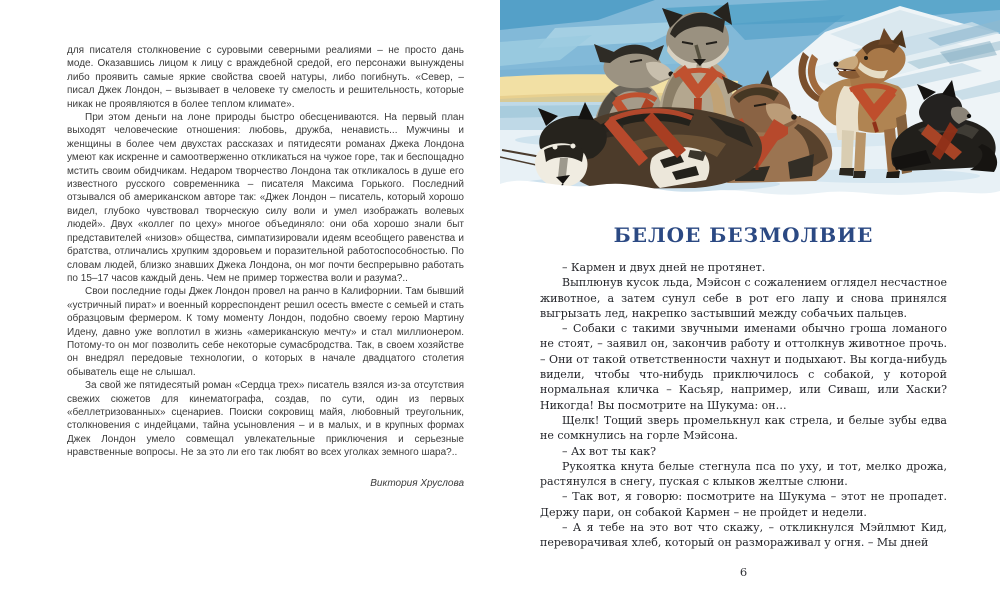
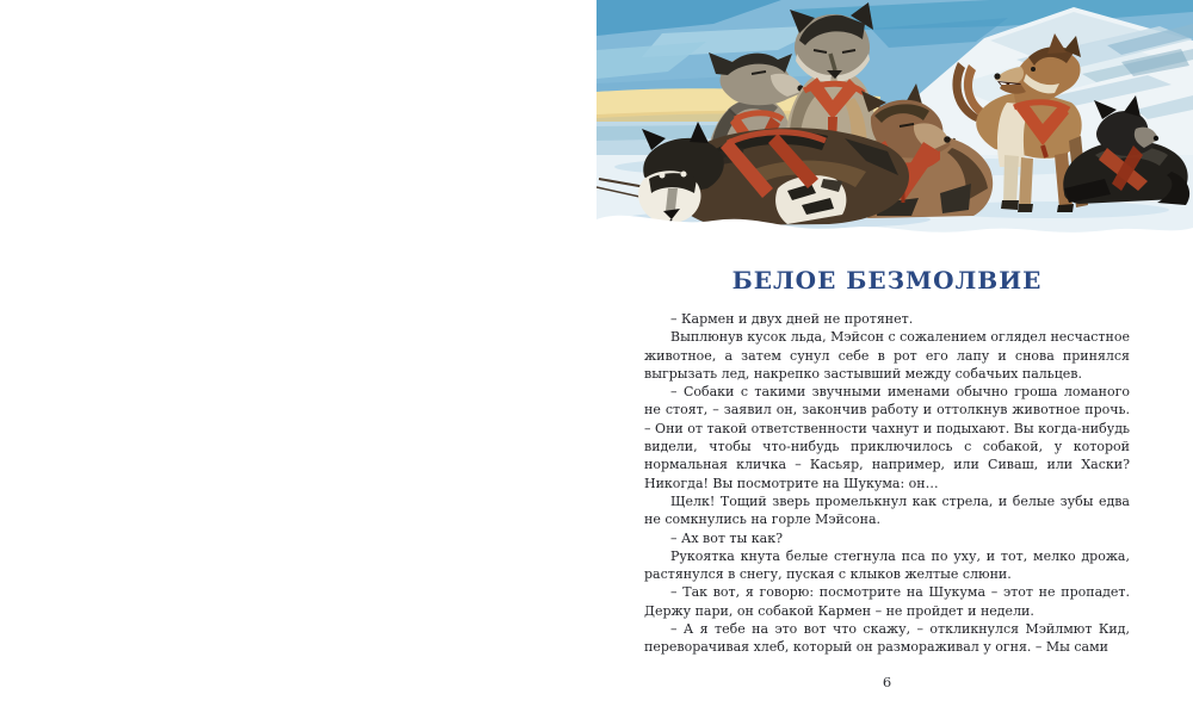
- для писателя столкновение с суровыми северными реалиями – не просто дань моде. Оказавшись лицом к лицу с враждебной средой, его персонажи вынуждены либо проявить самые яркие свойства своей натуры, либо погибнуть. «Север, – писал Джек Лондон, – вызывает в человеке ту смелость и решительность, которые никак не проявляются в более теплом климате».
- При этом деньги на лоне природы быстро обесцениваются. На первый план выходят человеческие отношения: любовь, дружба, ненависть... Мужчины и женщины в более чем двухстах рассказах и пятидесяти романах Джека Лондона умеют как искренне и самоотверженно откликаться на чужое горе, так и беспощадно мстить своим обидчикам. Недаром творчество Лондона так откликалось в душе его известного русского современника – писателя Максима Горького. Последний отзывался об американском авторе так: «Джек Лондон – писатель, который хорошо видел, глубоко чувствовал творческую силу воли и умел изображать волевых людей». Двух «коллег по цеху» многое объединяло: они оба хорошо знали быт представителей «низов» общества, симпатизировали идеям всеобщего равенства и братства, отличались хрупким здоровьем и поразительной работоспособностью. По словам людей, близко знавших Джека Лондона, он мог почти беспрерывно работать по 15–17 часов каждый день. Чем не пример торжества воли и разума?..
- Свои последние годы Джек Лондон провел на ранчо в Калифорнии. Там бывший «устричный пират» и военный корреспондент решил осесть вместе с семьей и стать образцовым фермером. К тому моменту Лондон, подобно своему герою Мартину Идену, давно уже воплотил в жизнь «американскую мечту» и стал миллионером. Потому-то он мог позволить себе некоторые сумасбродства. Так, в своем хозяйстве он внедрял передовые технологии, о которых в начале двадцатого столетия обыватель еще не слышал.
- За свой же пятидесятый роман «Сердца трех» писатель взялся из-за отсутствия свежих сюжетов для кинематографа, создав, по сути, один из первых «беллетризованных» сценариев. Поиски сокровищ майя, любовный треугольник, столкновения с индейцами, тайна усыновления – и в малых, и в крупных формах Джек Лондон умело совмещал увлекательные приключения и серьезные нравственные вопросы. Не за это ли его так любят во всех уголках земного шара?..
- Виктория Хруслова
  БЕЛОЕ БЕЗМОЛВИЕ
  – Кармен и двух дней не протянет.
  Выплюнув кусок льда, Мэйсон с сожалением оглядел несчастное животное, а затем сунул себе в рот его лапу и снова принялся выгрызать лед, накрепко застывший между собачьих пальцев.
  – Собаки с такими звучными именами обычно гроша ломаного не стоят, – заявил он, закончив работу и оттолкнув животное прочь. – Они от такой ответственности чахнут и подыхают. Вы когда-нибудь видели, чтобы что-нибудь приключилось с собакой, у которой нормальная кличка – Касьяр, например, или Сиваш, или Хаски? Никогда! Вы посмотрите на Шукума: он…
  Щелк! Тощий зверь промелькнул как стрела, и белые зубы едва не сомкнулись на горле Мэйсона.
  – Ах вот ты как?
  Рукоятка кнута белые стегнула пса по уху, и тот, мелко дрожа, растянулся в снегу, пуская с клыков желтые слюни.
  – Так вот, я говорю: посмотрите на Шукума – этот не пропадет. Держу пари, он собакой Кармен – не пройдет и недели.
- – А я тебе на это вот что скажу, – откликнулся Мэйлмют Кид, переворачивая хлеб, который он размораживал у огня. – Мы дней
+ – А я тебе на это вот что скажу, – откликнулся Мэйлмют Кид, переворачивая хлеб, который он размораживал у огня. – Мы сами
  6
